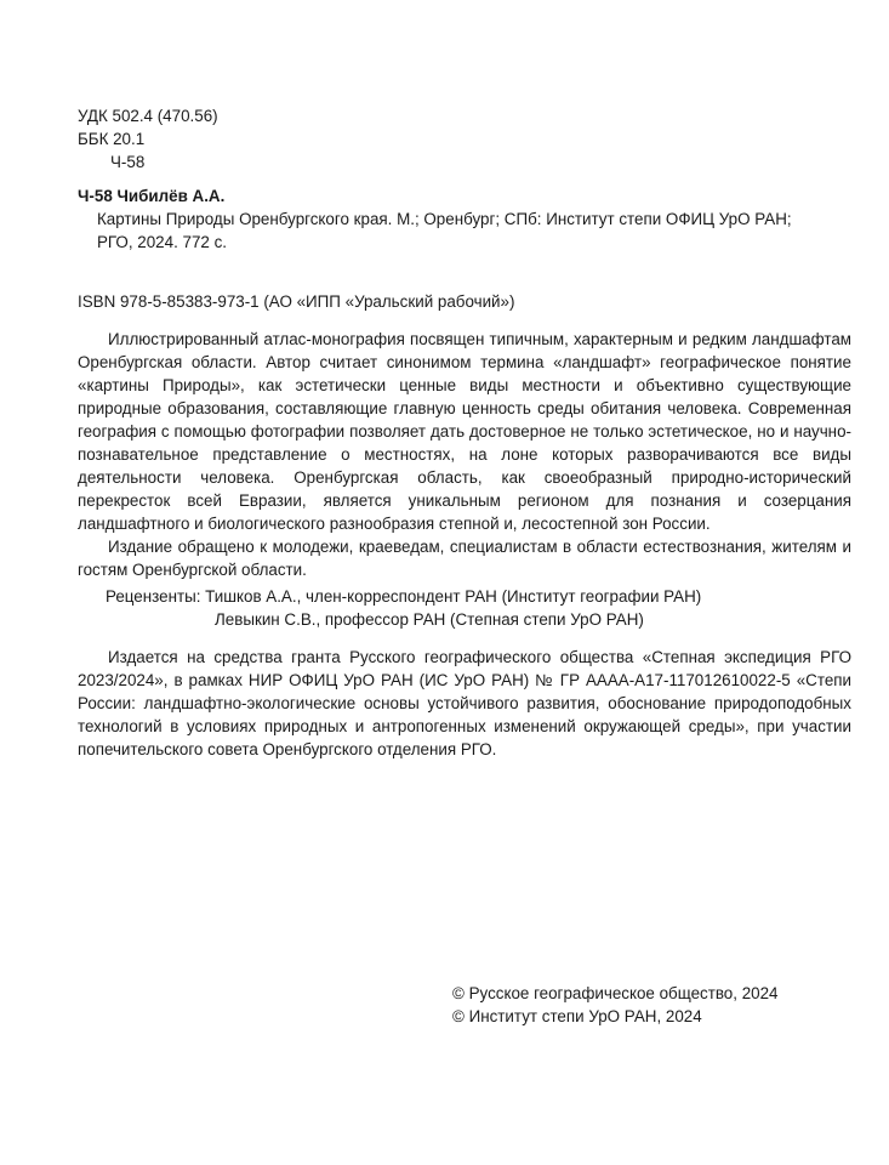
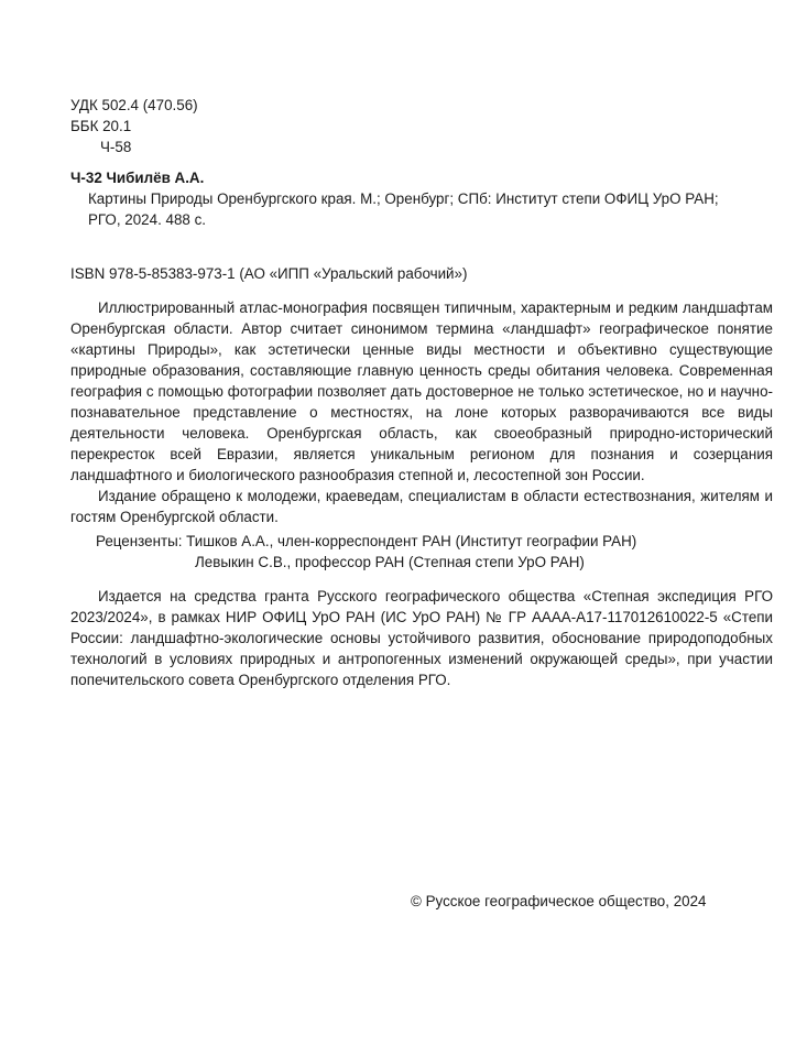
  УДК 502.4 (470.56)
  ББК 20.1
  Ч-58
- Ч-58 Чибилёв А.А.
+ Ч-32 Чибилёв А.А.
  Картины Природы Оренбургского края. М.; Оренбург; СПб: Институт степи ОФИЦ УрО РАН;
- РГО, 2024. 772 с.
+ РГО, 2024. 488 с.
  ISBN 978-5-85383-973-1 (АО «ИПП «Уральский рабочий»)
  Иллюстрированный атлас-монография посвящен типичным, характерным и редким ландшафтам Оренбургская области. Автор считает синонимом термина «ландшафт» географическое понятие «картины Природы», как эстетически ценные виды местности и объективно существующие природные образования, составляющие главную ценность среды обитания человека. Современная география с помощью фотографии позволяет дать достоверное не только эстетическое, но и научно-познавательное представление о местностях, на лоне которых разворачиваются все виды деятельности человека. Оренбургская область, как своеобразный природно-исторический перекресток всей Евразии, является уникальным регионом для познания и созерцания ландшафтного и биологического разнообразия степной и, лесостепной зон России.
  Издание обращено к молодежи, краеведам, специалистам в области естествознания, жителям и гостям Оренбургской области.
  Рецензенты: Тишков А.А., член-корреспондент РАН (Институт географии РАН)
  Левыкин С.В., профессор РАН (Степная степи УрО РАН)
  Издается на средства гранта Русского географического общества «Степная экспедиция РГО 2023/2024», в рамках НИР ОФИЦ УрО РАН (ИС УрО РАН) № ГР АААА-А17-117012610022-5 «Степи России: ландшафтно-экологические основы устойчивого развития, обоснование природоподобных технологий в условиях природных и антропогенных изменений окружающей среды», при участии попечительского совета Оренбургского отделения РГО.
  © Русское географическое общество, 2024
- © Институт степи УрО РАН, 2024
